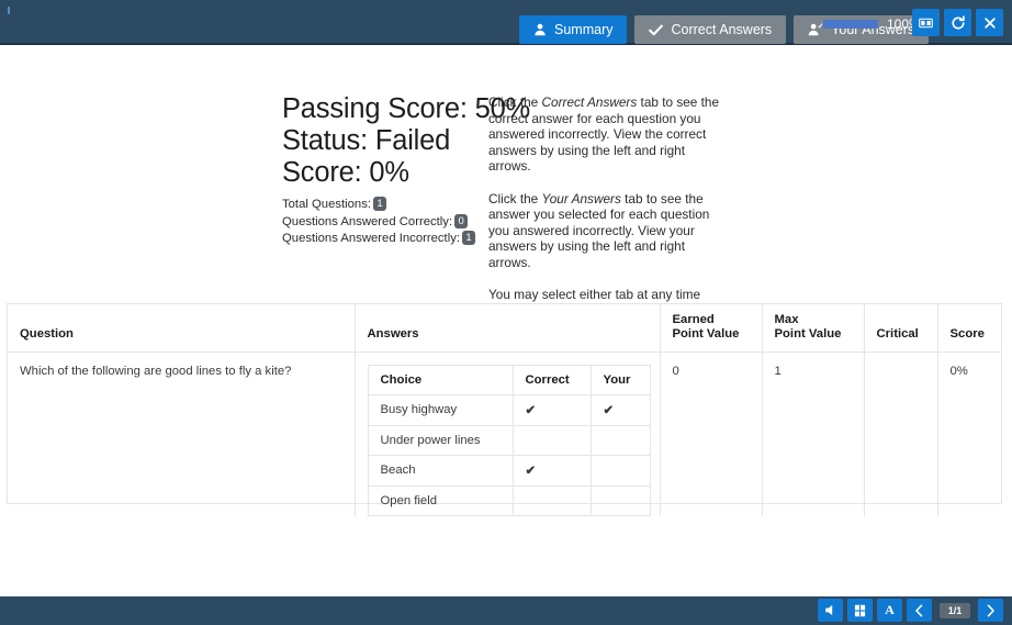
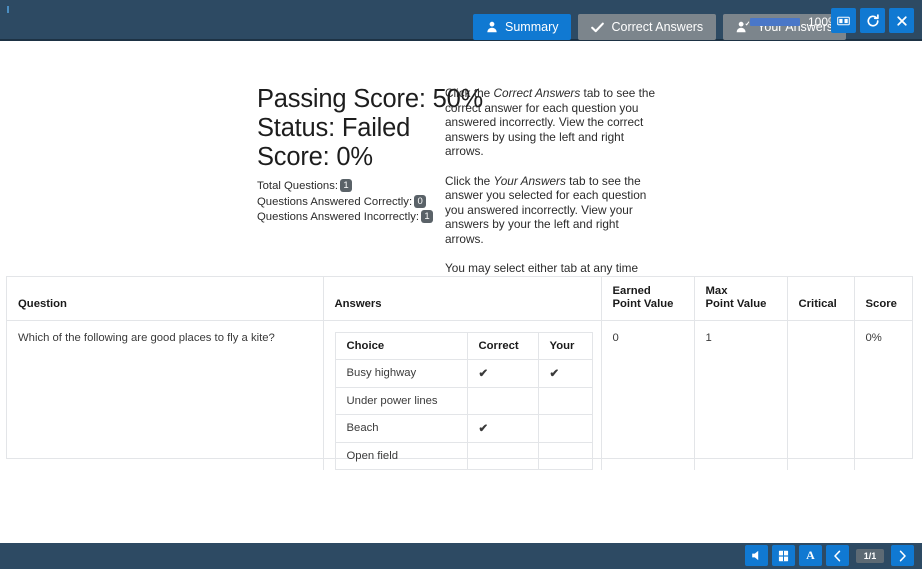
  Summary
  Correct Answers
  Your Answer
  100
  Passing Score: 5
  Status: Failed
  Score: 0%
  Total Questions: 1
  Questions Answered Correctly: 0
  Questions Answered Incorrectly: 1
  Click the Correct Answers tab to see the correct answer for each question you answered incorrectly. View the correct answers by using the left and right arrows.
- Click the Your Answers tab to see the answer you selected for each question you answered incorrectly. View your answers by using the left and right arrows.
+ Click the Your Answers tab to see the answer you selected for each question you answered incorrectly. View your answers by your the left and right arrows.
  Question	Answers	Earned Point Value	Max Point Value	Critical	Score
- Which of the following are good lines to fly a kite?
+ Which of the following are good places to fly a kite?
  Choice	Correct	Your
  Busy highway	✔	✔
  Under power lines
  Beach	✔
  Open field
  		0	1		0%
  A
  1/1
